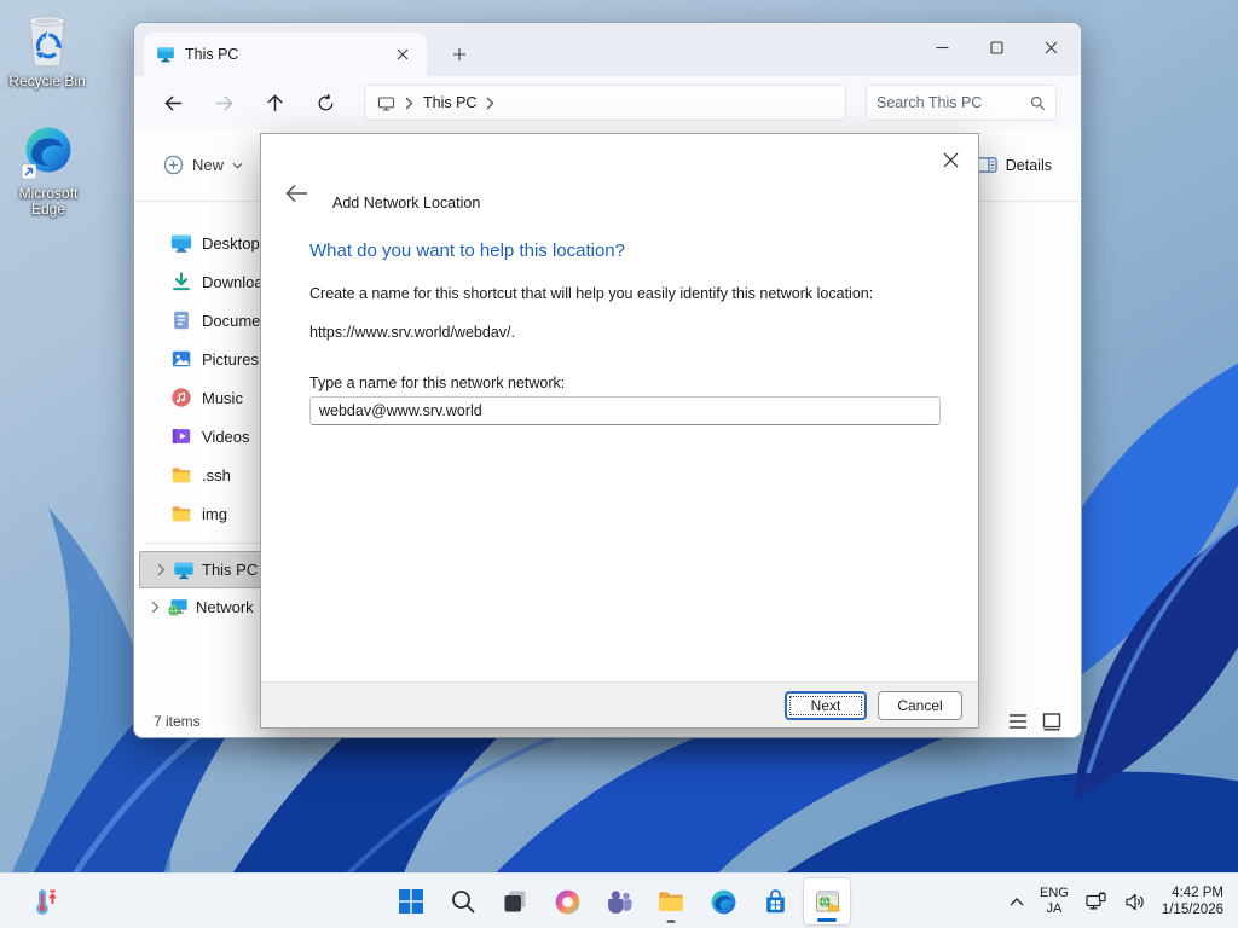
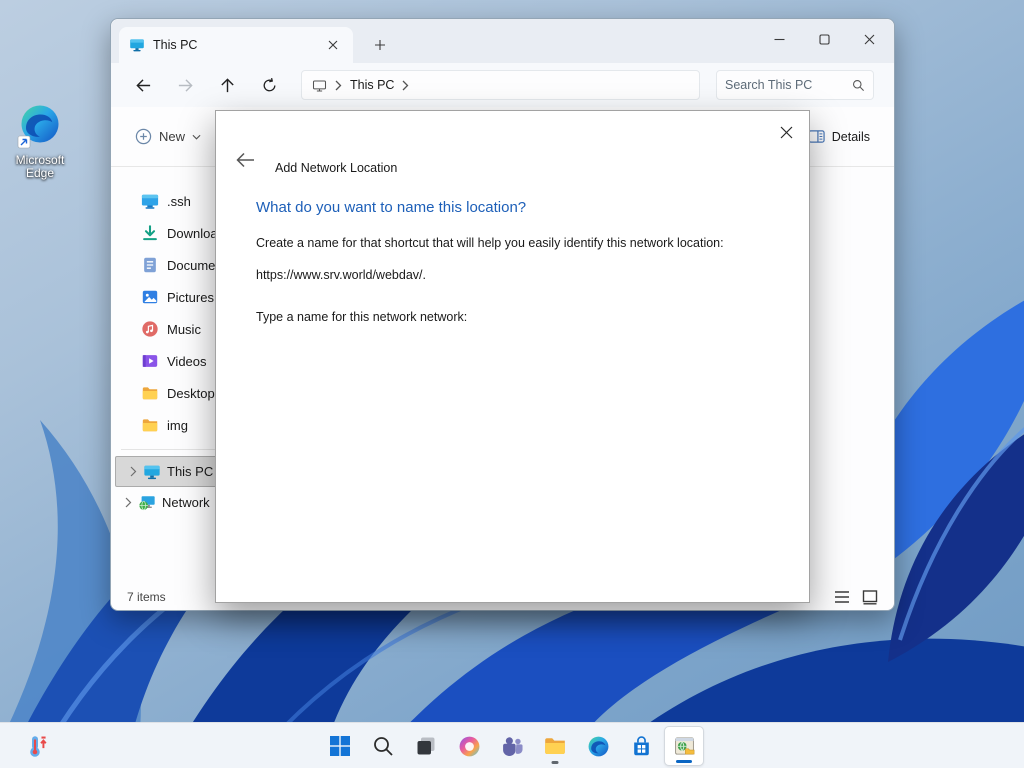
- Recycle Bin
  Microsoft Edge
  This PC
  This PC
  Search This PC
  New
  Details
- Desktop
+ .ssh
  Downloa
  Pictures
  Music
  Videos
- .ssh
+ Desktop
  img
  This PC
  Network
  7 items
  Add Network Location
- What do you want to help this location?
+ What do you want to name this location?
- Create a name for this shortcut that will help you easily identify this network location:
+ Create a name for that shortcut that will help you easily identify this network location:
  https://www.srv.world/webdav/.
  Type a name for this network network:
- webdav@www.srv.world
- Next
- Cancel
- ENG
- JA
- 4:42 PM
- 1/15/2026
